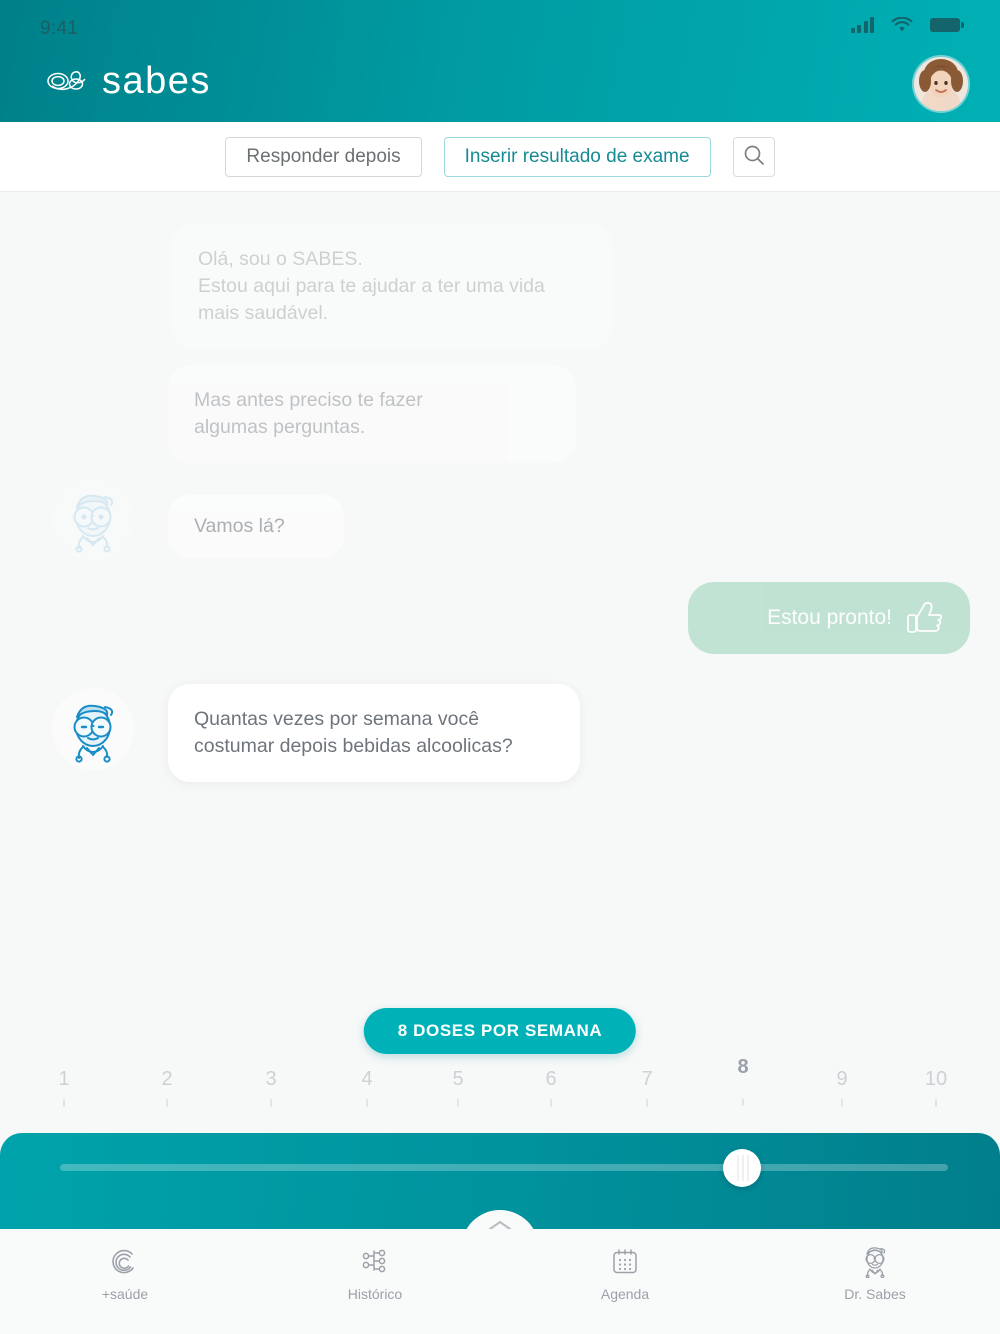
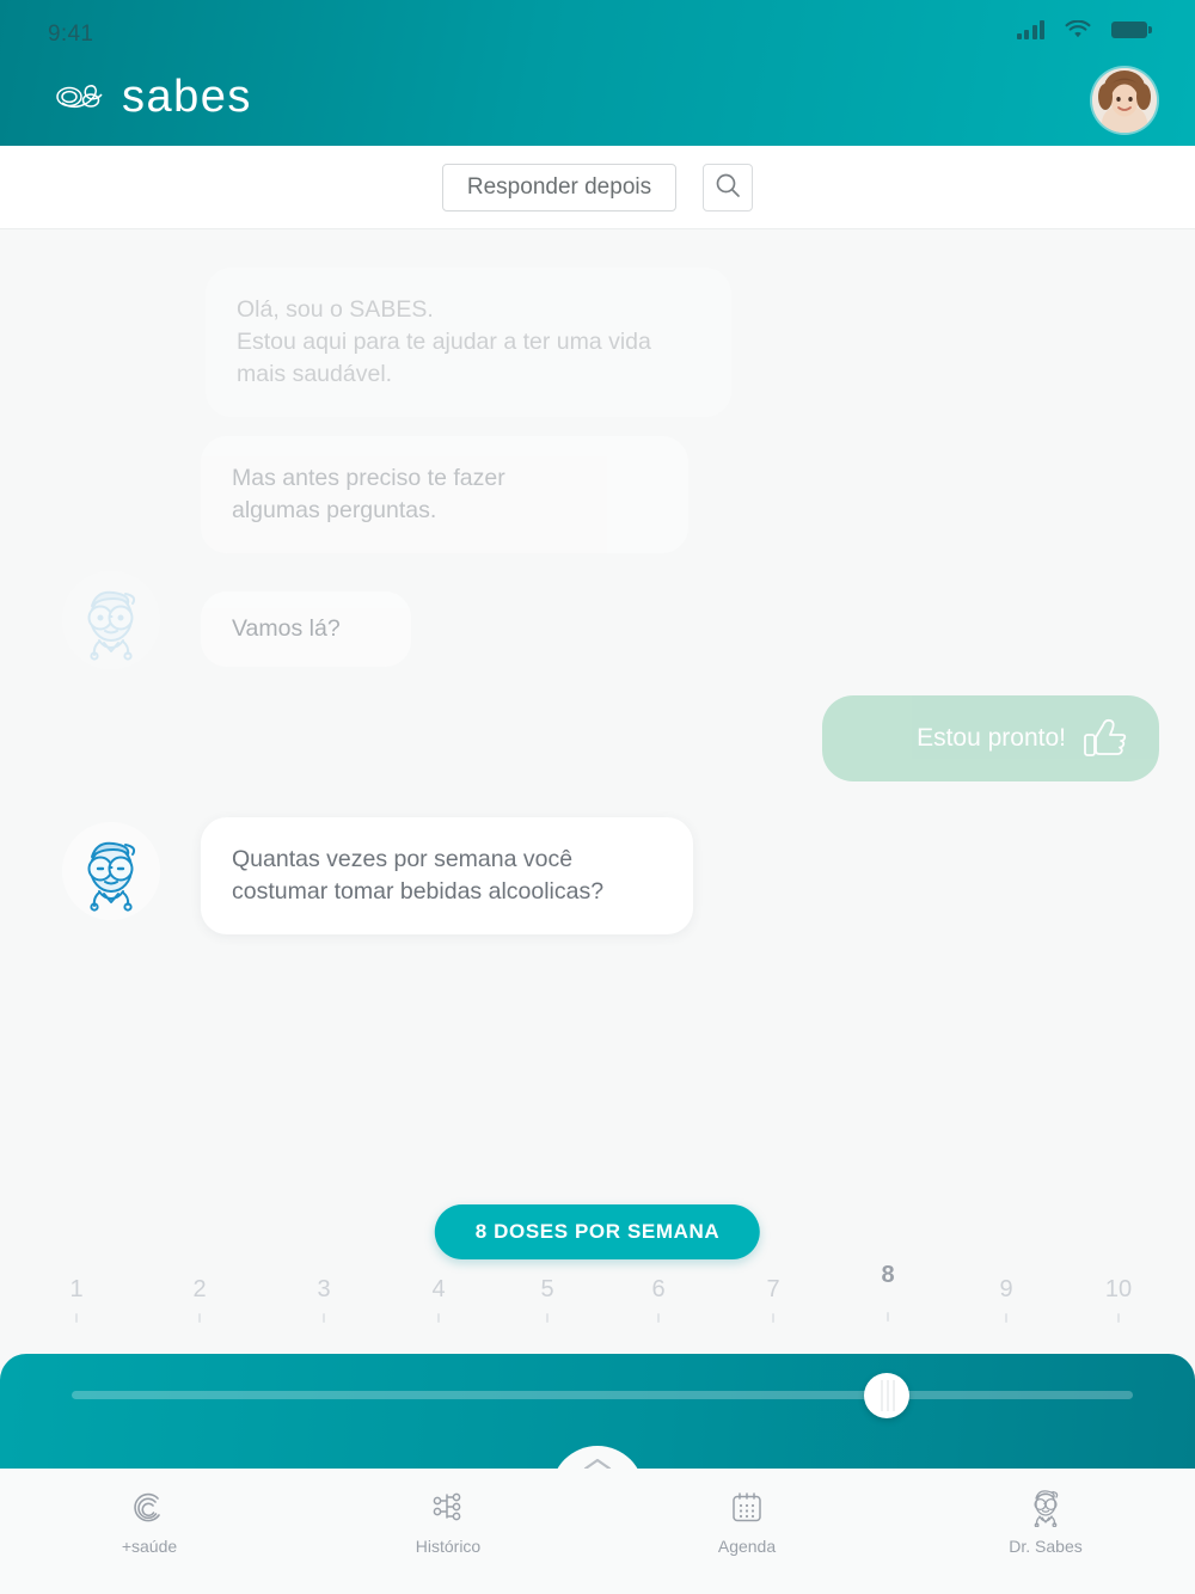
  9:41
  sabes
  Responder depois
- Inserir resultado de exame
  Olá, sou o SABES.
  Estou aqui para te ajudar a ter uma vida mais saudável.
  Mas antes preciso te fazer
  algumas perguntas.
  Vamos lá?
  Estou pronto!
- Quantas vezes por semana você costumar depois bebidas alcoolicas?
+ Quantas vezes por semana você costumar tomar bebidas alcoolicas?
  8 DOSES POR SEMANA
  1
  2
  3
  4
  5
  6
  7
  8
  9
  10
  +saúde
  Histórico
  Agenda
  Dr. Sabes
